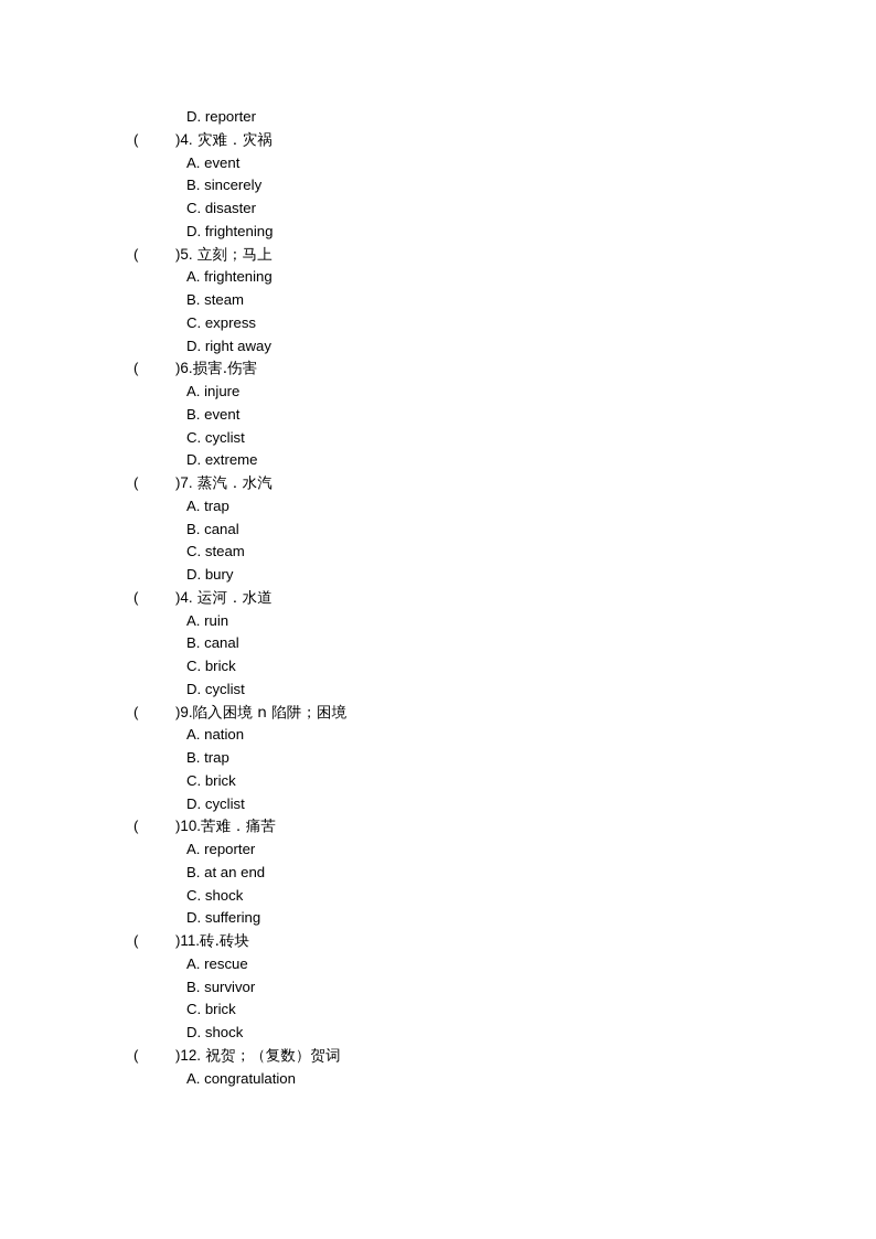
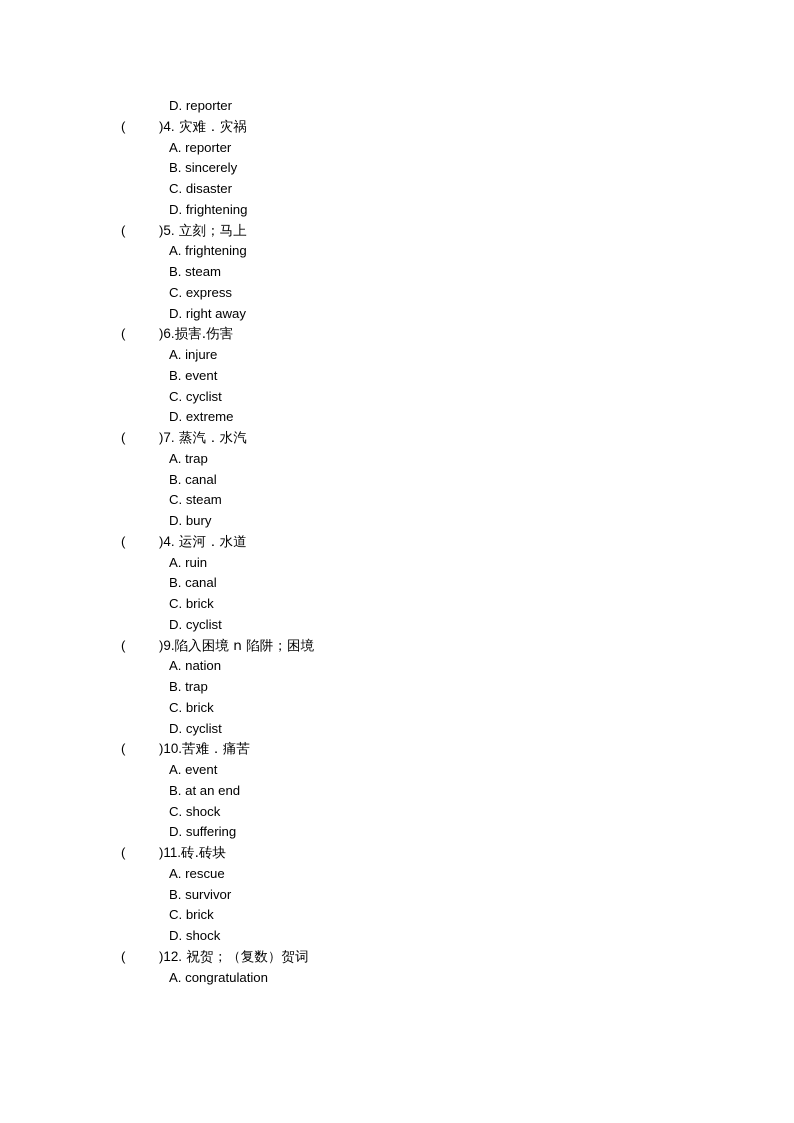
  D. reporter
  ( )4. 灾难．灾祸
- A. event
+ A. reporter
  B. sincerely
  C. disaster
  D. frightening
  ( )5. 立刻；马上
  A. frightening
  B. steam
  C. express
  D. right away
  ( )6.损害.伤害
  A. injure
  B. event
  C. cyclist
  D. extreme
  ( )7. 蒸汽．水汽
  A. trap
  B. canal
  C. steam
  D. bury
  ( )4. 运河．水道
  A. ruin
  B. canal
  C. brick
  D. cyclist
  ( )9.陷入困境 n 陷阱；困境
  A. nation
  B. trap
  C. brick
  D. cyclist
  ( )10.苦难．痛苦
- A. reporter
+ A. event
  B. at an end
  C. shock
  D. suffering
  ( )11.砖.砖块
  A. rescue
  B. survivor
  C. brick
  D. shock
  ( )12. 祝贺；（复数）贺词
  A. congratulation
